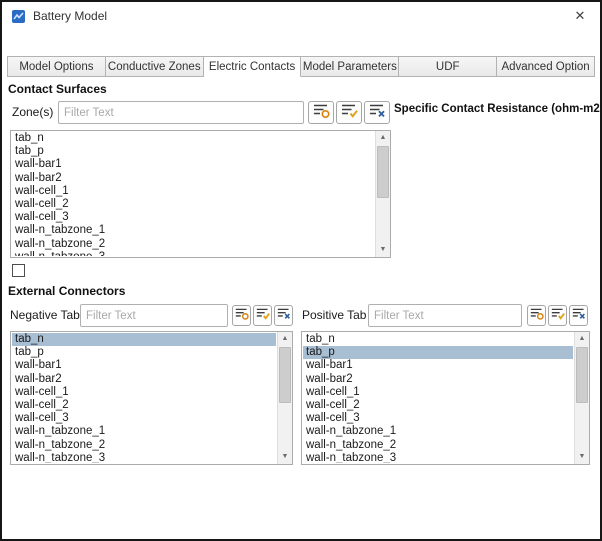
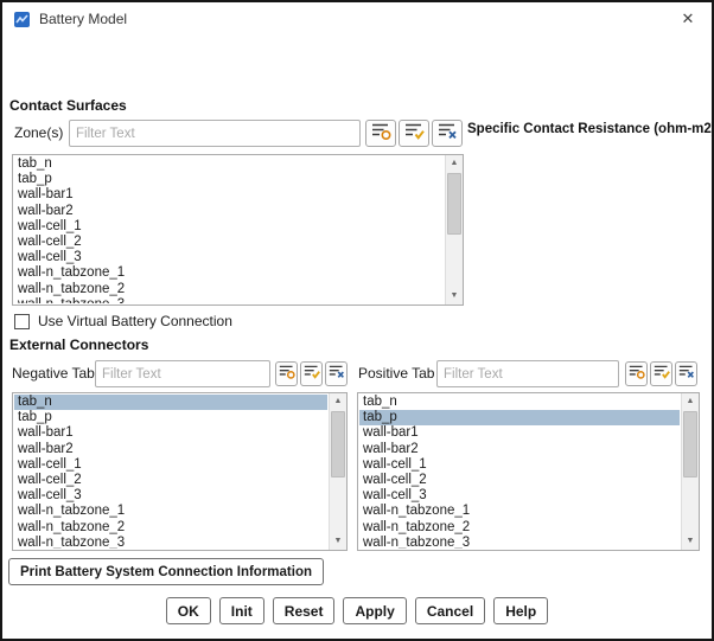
  Battery Model
  ✕
- Model Options
- Conductive Zones
- Electric Contacts
- Model Parameters
- UDF
- Advanced Option
  Contact Surfaces
  Zone(s)
  Filter Text
  Specific Contact Resistance (ohm-m2
  tab_n
  tab_p
  wall-bar1
  wall-bar2
  wall-cell_1
  wall-cell_2
  wall-cell_3
  wall-n_tabzone_1
  wall-n_tabzone_2
+ Use Virtual Battery Connection
  External Connectors
  Negative Tab
  Filter Text
  Positive Tab
  Filter Text
  tab_n
  tab_p
  wall-bar1
  wall-bar2
  wall-cell_1
  wall-cell_2
  wall-cell_3
  wall-n_tabzone_1
  wall-n_tabzone_2
  wall-n_tabzone_3
  tab_n
  tab_p
  wall-bar1
  wall-bar2
  wall-cell_1
  wall-cell_2
  wall-cell_3
  wall-n_tabzone_1
  wall-n_tabzone_2
  wall-n_tabzone_3
+ Print Battery System Connection Information
+ OK
+ Init
+ Reset
+ Apply
+ Cancel
+ Help
